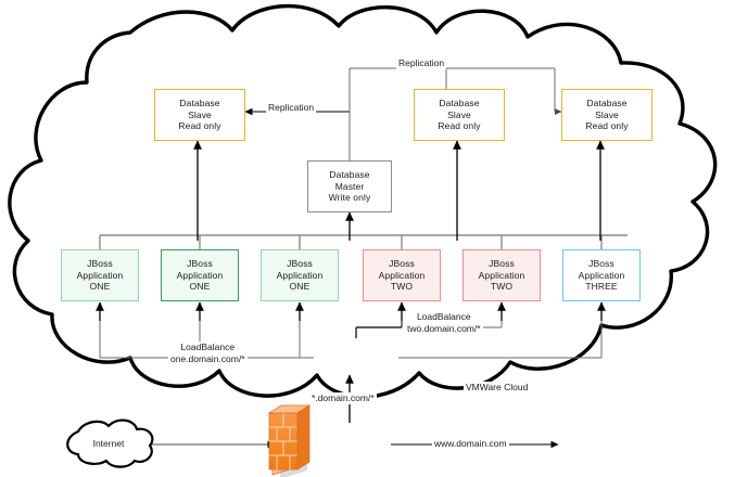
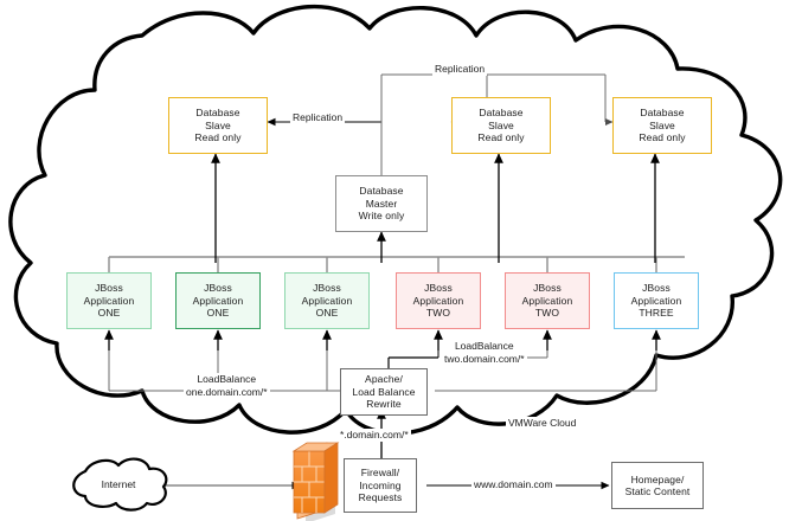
  Database
  Slave
  Read only
  Database
  Slave
  Read only
  Database
  Slave
  Read only
  Database
  Master
  Write only
  JBoss
  Application
  ONE
  JBoss
  Application
  ONE
  JBoss
  Application
  ONE
  JBoss
  Application
  TWO
  JBoss
  Application
  TWO
  JBoss
  Application
  THREE
+ Apache/
+ Load Balance
+ Rewrite
+ Firewall/
+ Incoming
+ Requests
+ Homepage/
+ Static Content
  Internet
  Replication
  Replication
  LoadBalance
  one.domain.com/*
  LoadBalance
  two.domain.com/*
  *.domain.com/*
  www.domain.com
  VMWare Cloud
